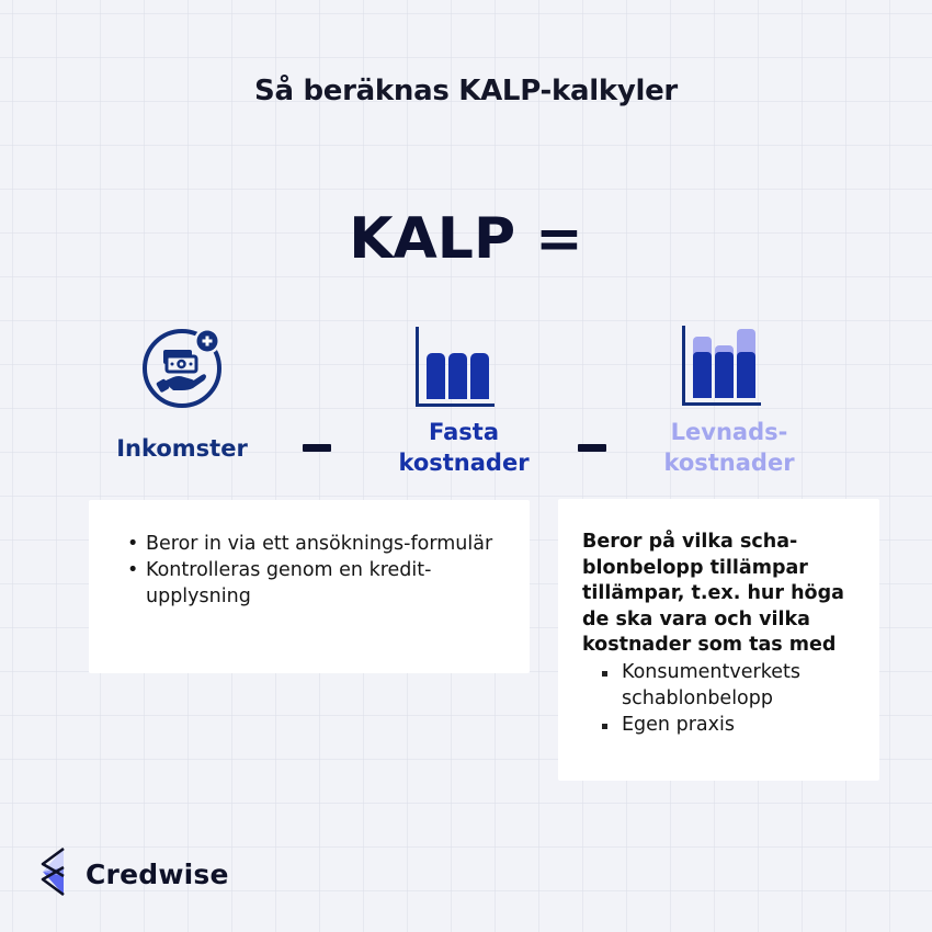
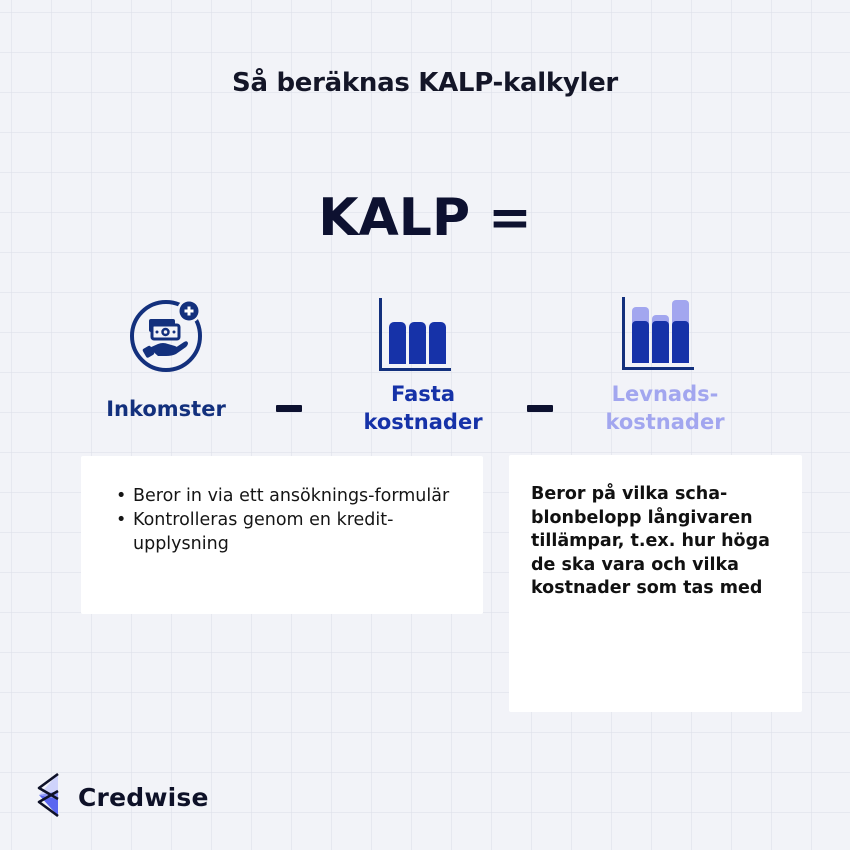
  Så beräknas KALP-kalkyler
  KALP =
  Inkomster
  Fasta
  kostnader
  Levnads-
  kostnader
  •
  Beror in via ett ansöknings-formulär
  •
  Kontrolleras genom en kredit-upplysning
- Beror på vilka scha-blonbelopp tillämpar tillämpar, t.ex. hur höga de ska vara och vilka kostnader som tas med
+ Beror på vilka scha-blonbelopp långivaren tillämpar, t.ex. hur höga de ska vara och vilka kostnader som tas med
- Konsumentverkets schablonbelopp
- Egen praxis
  Credwise
